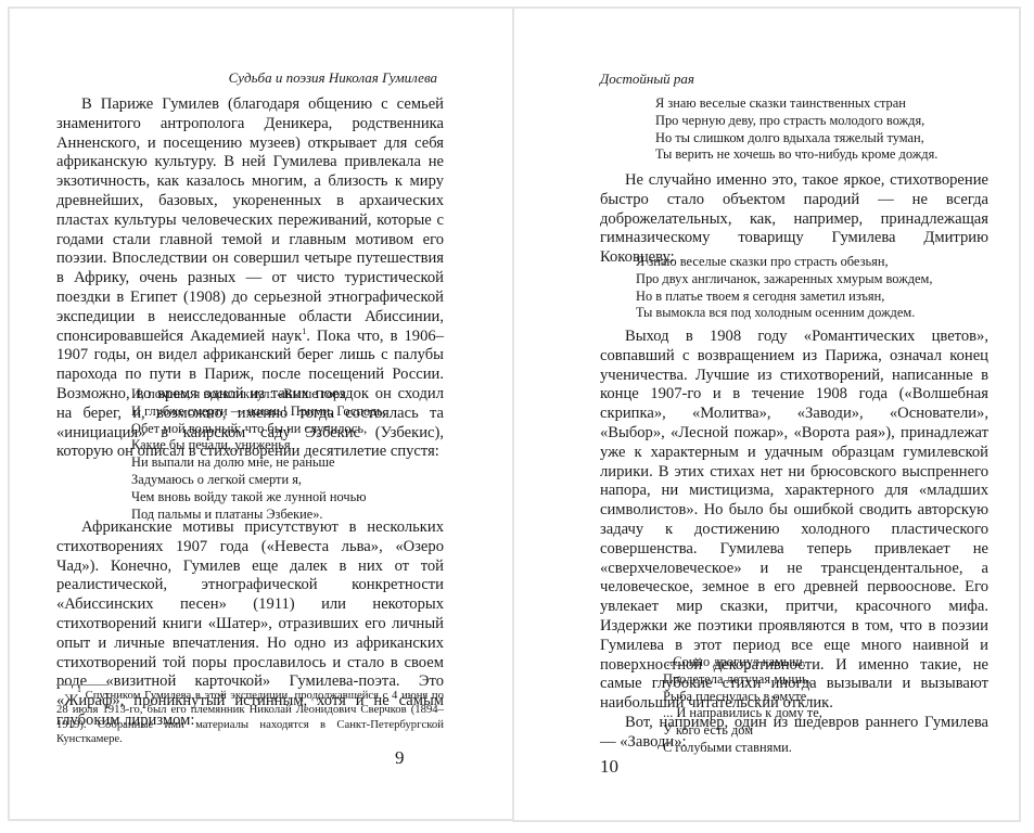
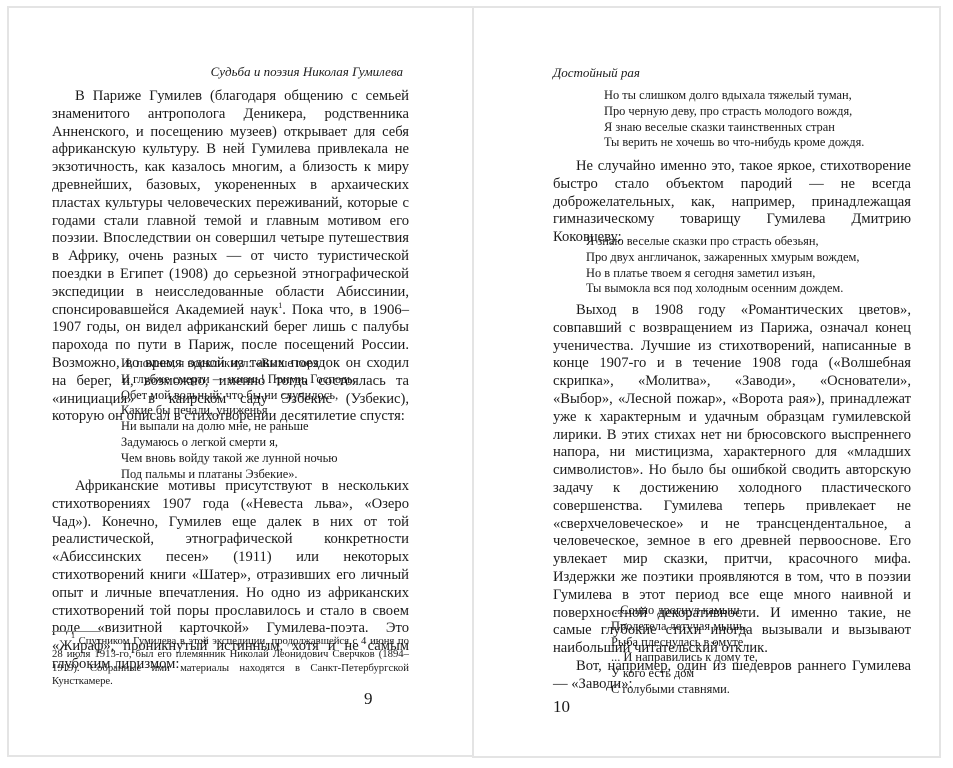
  Судьба и поэзия Николая Гумилева
  В Париже Гумилев (благодаря общению с семьей знаменитого антрополога Деникера, родственника Анненского, и посещению музеев) открывает для себя африканскую культуру. В ней Гумилева привлекала не экзотичность, как казалось многим, а близость к миру древнейших, базовых, укорененных в архаических пластах культуры человеческих переживаний, которые с годами стали главной темой и главным мотивом его поэзии. Впоследствии он совершил четыре путешествия в Африку, очень разных — от чисто туристической поездки в Египет (1908) до серьезной этнографической экспедиции в неисследованные области Абиссинии, спонсировавшейся Академией наук1. Пока что, в 1906–1907 годы, он видел африканский берег лишь с палубы парохода по пути в Париж, после посещений России. Возможно, во время одной из таких поездок он сходил на берег, и, возможно, именно тогда состоялась та «инициация» в каирском саду Эзбекис (Узбекис), которую он описал в стихотворении десятилетие спустя:
  И, помню, я воскликнул: «Выше горя
  И глубже смерти — жизнь! Прими, Господь,
  Обет мой вольный: что бы ни случилось,
  Какие бы печали, униженья
  Ни выпали на долю мне, не раньше
  Задумаюсь о легкой смерти я,
  Чем вновь войду такой же лунной ночью
  Под пальмы и платаны Эзбекие».
  Африканские мотивы присутствуют в нескольких стихотворениях 1907 года («Невеста льва», «Озеро Чад»). Конечно, Гумилев еще далек в них от той реалистической, этнографической конкретности «Абиссинских песен» (1911) или некоторых стихотворений книги «Шатер», отразивших его личный опыт и личные впечатления. Но одно из африканских стихотворений той поры прославилось и стало в своем роде «визитной карточкой» Гумилева-поэта. Это «Жираф», проникнутый истинным, хотя и не самым глубоким лиризмом:
  1 Спутником Гумилева в этой экспедиции, продолжавшейся с 4 июня по 28 июля 1913-го, был его племянник Николай Леонидович Сверчков (1894–1919). Собранные ими материалы находятся в Санкт-Петербургской Кунсткамере.
  9
  Достойный рая
- Я знаю веселые сказки таинственных стран
+ Но ты слишком долго вдыхала тяжелый туман,
  Про черную деву, про страсть молодого вождя,
- Но ты слишком долго вдыхала тяжелый туман,
+ Я знаю веселые сказки таинственных стран
  Ты верить не хочешь во что-нибудь кроме дождя.
  Не случайно именно это, такое яркое, стихотворение быстро стало объектом пародий — не всегда доброжелательных, как, например, принадлежащая гимназическому товарищу Гумилева Дмитрию Коковцеву:
  Я знаю веселые сказки про страсть обезьян,
  Про двух англичанок, зажаренных хмурым вождем,
  Но в платье твоем я сегодня заметил изъян,
  Ты вымокла вся под холодным осенним дождем.
  Выход в 1908 году «Романтических цветов», совпавший с возвращением из Парижа, означал конец ученичества. Лучшие из стихотворений, написанные в конце 1907-го и в течение 1908 года («Волшебная скрипка», «Молитва», «Заводи», «Основатели», «Выбор», «Лесной пожар», «Ворота рая»), принадлежат уже к характерным и удачным образцам гумилевской лирики. В этих стихах нет ни брюсовского выспреннего напора, ни мистицизма, характерного для «младших символистов». Но было бы ошибкой сводить авторскую задачу к достижению холодного пластического совершенства. Гумилева теперь привлекает не «сверхчеловеческое» и не трансцендентальное, а человеческое, земное в его древней первооснове. Его увлекает мир сказки, притчи, красочного мифа. Издержки же поэтики проявляются в том, что в поэзии Гумилева в этот период все еще много наивной и поверхностной декоративности. И именно такие, не самые глубокие стихи иногда вызывали и вызывают наибольший читательский отклик.
  Вот, например, один из шедевров раннего Гумилева — «Заводи»:
  ...Сонно дрогнул камыш,
  Пролетела летучая мышь,
  Рыба плеснулась в омуте...
  ... И направились к дому те,
  У кого есть дом
  С голубыми ставнями.
  10
